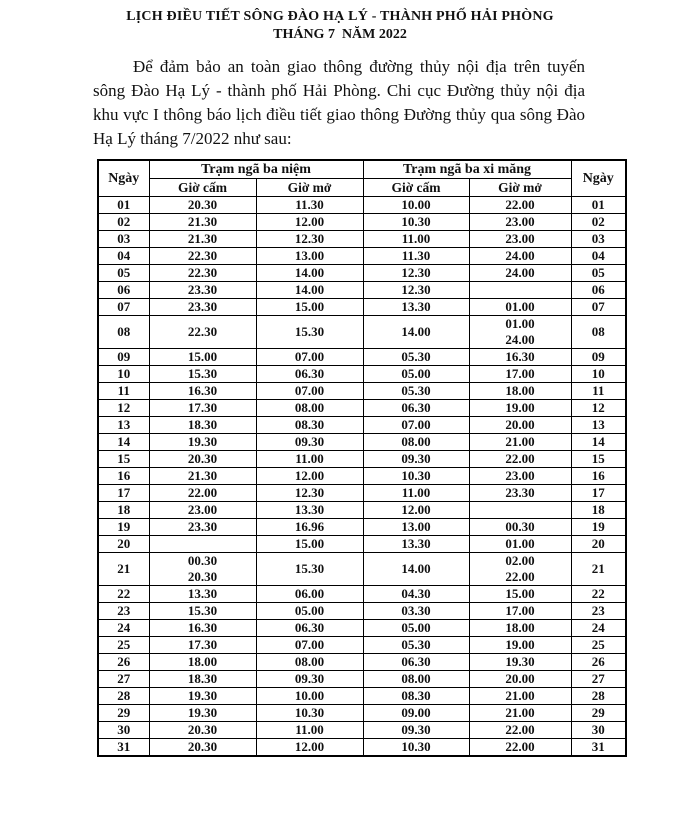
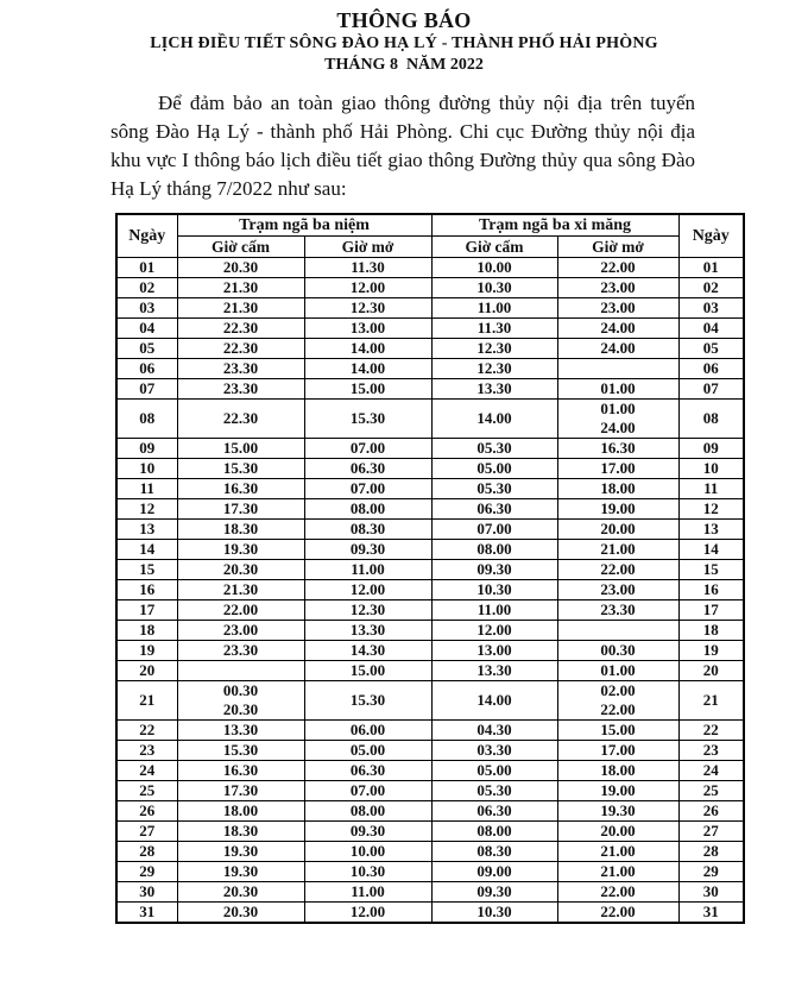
+ THÔNG BÁO
  LỊCH ĐIỀU TIẾT SÔNG ĐÀO HẠ LÝ - THÀNH PHỐ HẢI PHÒNG
- THÁNG 7 NĂM 2022
+ THÁNG 8 NĂM 2022
  Để đảm bảo an toàn giao thông đường thủy nội địa trên tuyến sông Đào Hạ Lý - thành phố Hải Phòng. Chi cục Đường thủy nội địa khu vực I thông báo lịch điều tiết giao thông Đường thủy qua sông Đào Hạ Lý tháng 7/2022 như sau:
  Ngày	Trạm ngã ba niệm	Trạm ngã ba xi măng	Ngày
  Giờ cấm	Giờ mở	Giờ cấm	Giờ mở
  01	20.30	11.30	10.00	22.00	01
  02	21.30	12.00	10.30	23.00	02
  03	21.30	12.30	11.00	23.00	03
  04	22.30	13.00	11.30	24.00	04
  05	22.30	14.00	12.30	24.00	05
  06	23.30	14.00	12.30		06
  07	23.30	15.00	13.30	01.00	07
  08	22.30	15.30	14.00	01.00 24.00	08
  09	15.00	07.00	05.30	16.30	09
  10	15.30	06.30	05.00	17.00	10
  11	16.30	07.00	05.30	18.00	11
  12	17.30	08.00	06.30	19.00	12
  13	18.30	08.30	07.00	20.00	13
  14	19.30	09.30	08.00	21.00	14
  15	20.30	11.00	09.30	22.00	15
  16	21.30	12.00	10.30	23.00	16
  17	22.00	12.30	11.00	23.30	17
  18	23.00	13.30	12.00		18
- 19	23.30	16.96	13.00	00.30	19
+ 19	23.30	14.30	13.00	00.30	19
  20		15.00	13.30	01.00	20
  21	00.30 20.30	15.30	14.00	02.00 22.00	21
  22	13.30	06.00	04.30	15.00	22
  23	15.30	05.00	03.30	17.00	23
  24	16.30	06.30	05.00	18.00	24
  25	17.30	07.00	05.30	19.00	25
  26	18.00	08.00	06.30	19.30	26
  27	18.30	09.30	08.00	20.00	27
  28	19.30	10.00	08.30	21.00	28
  29	19.30	10.30	09.00	21.00	29
  30	20.30	11.00	09.30	22.00	30
  31	20.30	12.00	10.30	22.00	31
